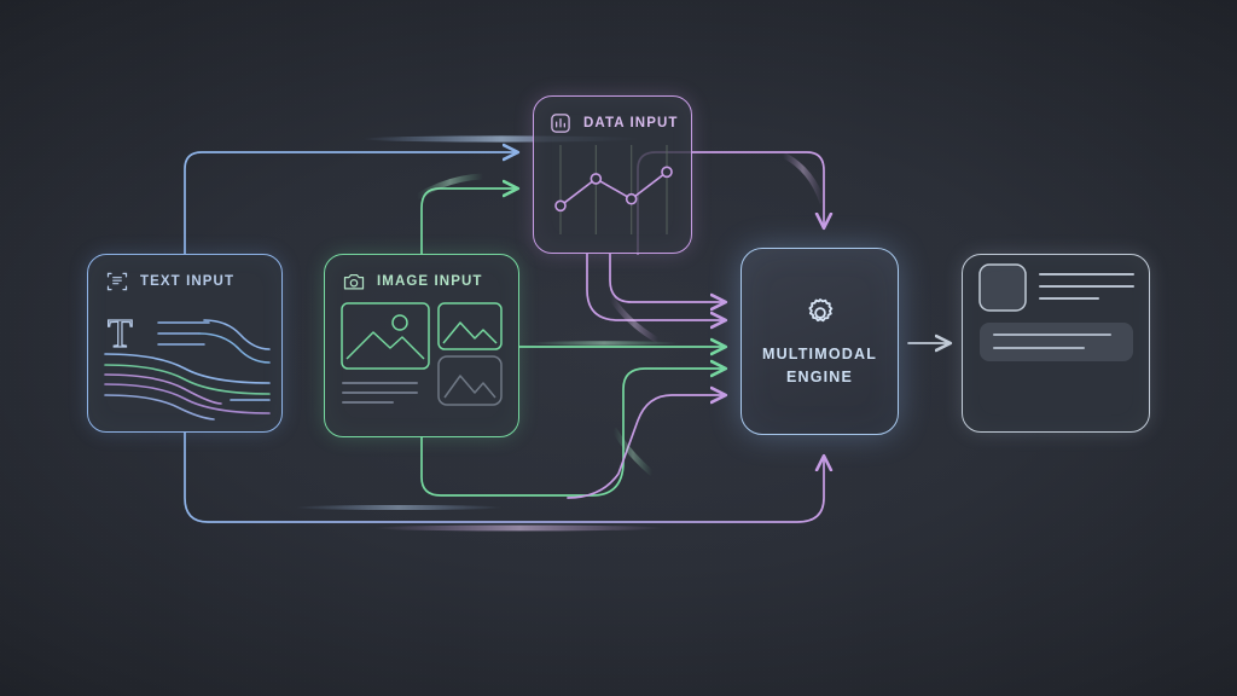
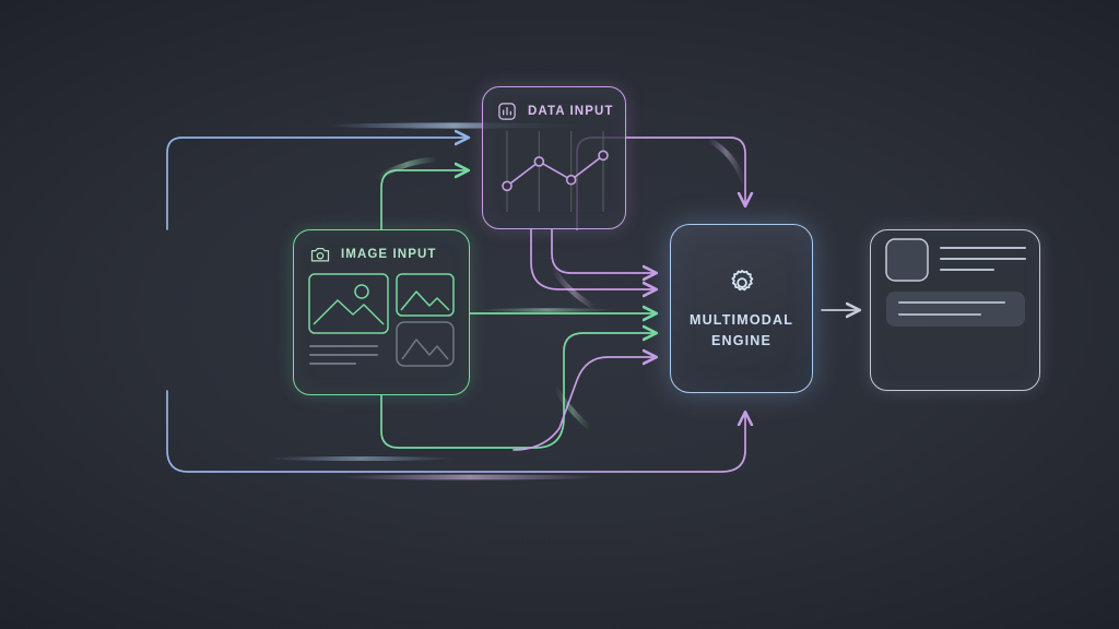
- TEXT INPUT
- T
  IMAGE INPUT
  DATA INPUT
  MULTIMODAL
  ENGINE
